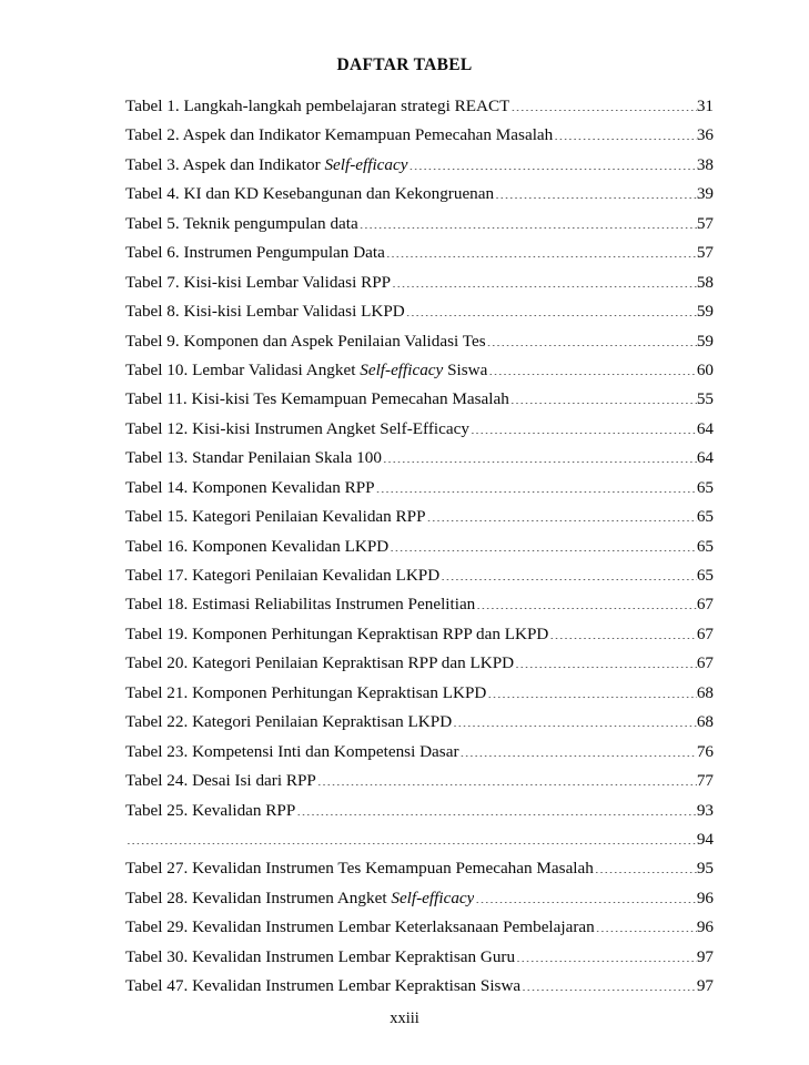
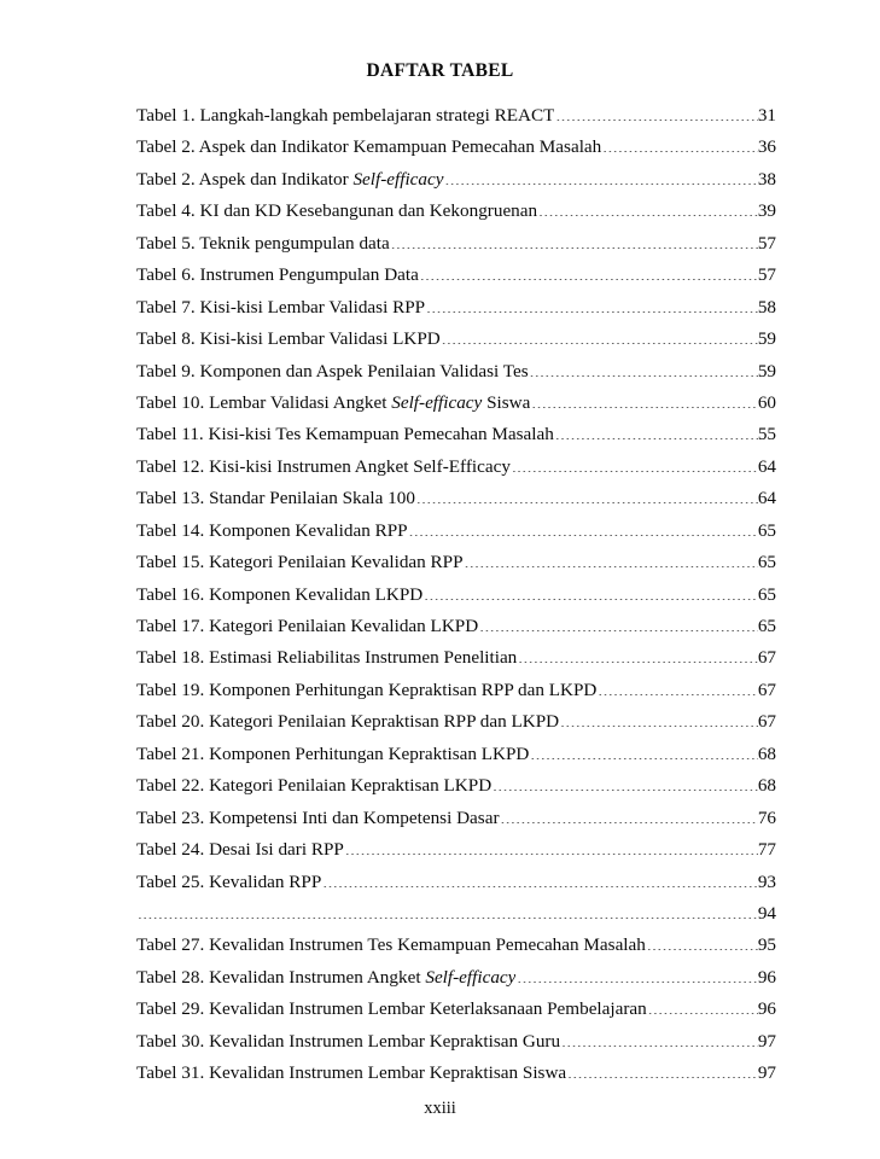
  DAFTAR TABEL
  Tabel 1. Langkah-langkah pembelajaran strategi REACT
  31
  Tabel 2. Aspek dan Indikator Kemampuan Pemecahan Masalah
  36
- Tabel 3. Aspek dan Indikator Self-efficacy
+ Tabel 2. Aspek dan Indikator Self-efficacy
  38
  Tabel 4. KI dan KD Kesebangunan dan Kekongruenan
  39
  Tabel 5. Teknik pengumpulan data
  57
  Tabel 6. Instrumen Pengumpulan Data
  57
  Tabel 7. Kisi-kisi Lembar Validasi RPP
  58
  Tabel 8. Kisi-kisi Lembar Validasi LKPD
  59
  Tabel 9. Komponen dan Aspek Penilaian Validasi Tes
  59
  Tabel 10. Lembar Validasi Angket Self-efficacy Siswa
  60
  Tabel 11. Kisi-kisi Tes Kemampuan Pemecahan Masalah
  55
  Tabel 12. Kisi-kisi Instrumen Angket Self-Efficacy
  64
  Tabel 13. Standar Penilaian Skala 100
  64
  Tabel 14. Komponen Kevalidan RPP
  65
  Tabel 15. Kategori Penilaian Kevalidan RPP
  65
  Tabel 16. Komponen Kevalidan LKPD
  65
  Tabel 17. Kategori Penilaian Kevalidan LKPD
  65
  Tabel 18. Estimasi Reliabilitas Instrumen Penelitian
  67
  Tabel 19. Komponen Perhitungan Kepraktisan RPP dan LKPD
  67
  Tabel 20. Kategori Penilaian Kepraktisan RPP dan LKPD
  67
  Tabel 21. Komponen Perhitungan Kepraktisan LKPD
  68
  Tabel 22. Kategori Penilaian Kepraktisan LKPD
  68
  Tabel 23. Kompetensi Inti dan Kompetensi Dasar
  76
  Tabel 24. Desai Isi dari RPP
  77
  Tabel 25. Kevalidan RPP
  93
  94
  Tabel 27. Kevalidan Instrumen Tes Kemampuan Pemecahan Masalah
  95
  Tabel 28. Kevalidan Instrumen Angket Self-efficacy
  96
  Tabel 29. Kevalidan Instrumen Lembar Keterlaksanaan Pembelajaran
  96
  Tabel 30. Kevalidan Instrumen Lembar Kepraktisan Guru
  97
- Tabel 47. Kevalidan Instrumen Lembar Kepraktisan Siswa
+ Tabel 31. Kevalidan Instrumen Lembar Kepraktisan Siswa
  97
  xxiii
